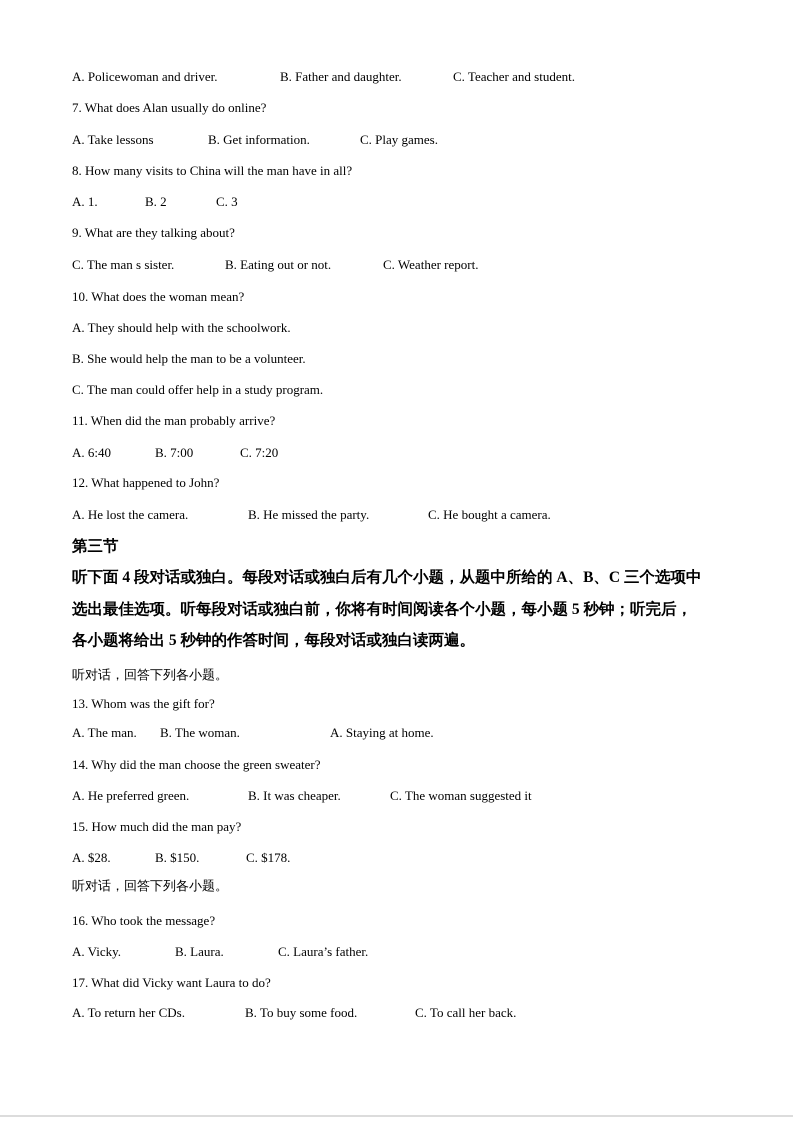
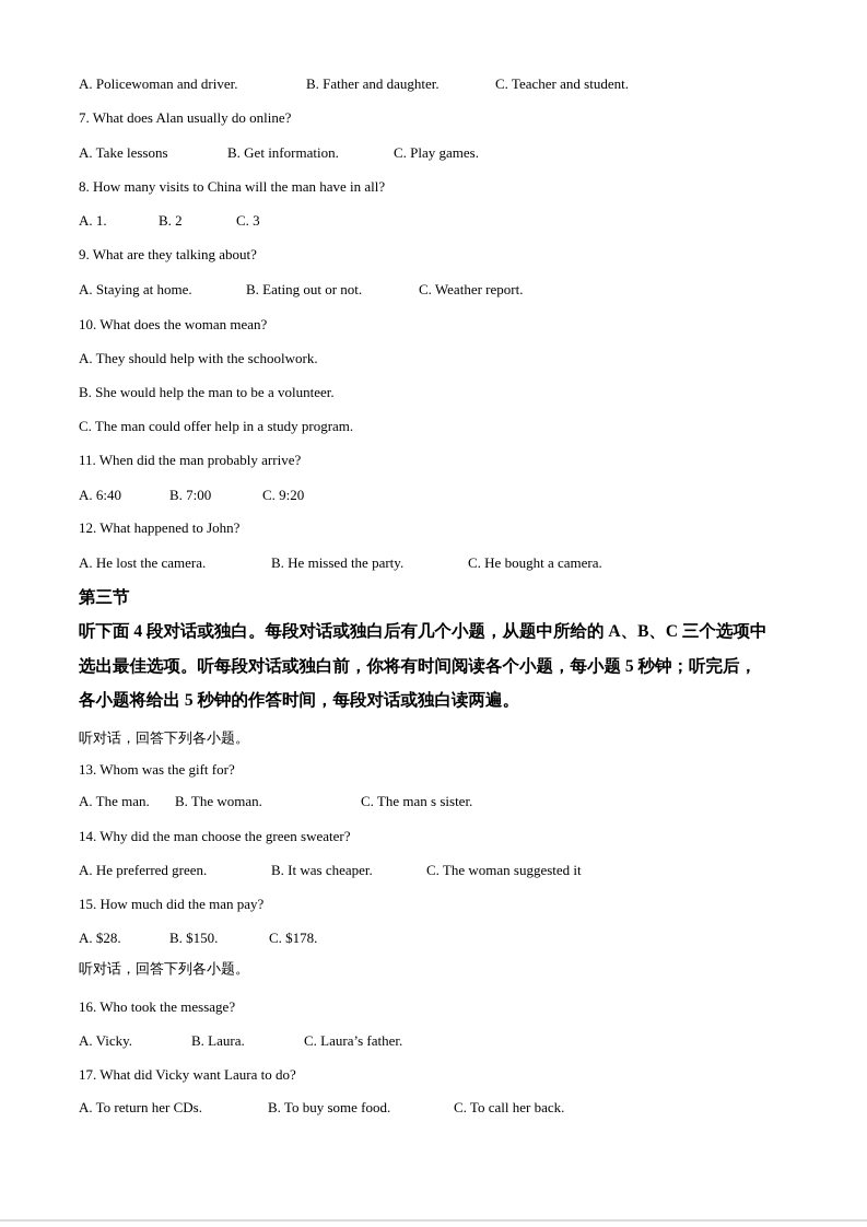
  A. Policewoman and driver.
  B. Father and daughter.
  C. Teacher and student.
  7. What does Alan usually do online?
  A. Take lessons
  B. Get information.
  C. Play games.
  8. How many visits to China will the man have in all?
  A. 1.
  B. 2
  C. 3
  9. What are they talking about?
- C. The man s sister.
+ A. Staying at home.
  B. Eating out or not.
  C. Weather report.
  10. What does the woman mean?
  A. They should help with the schoolwork.
  B. She would help the man to be a volunteer.
  C. The man could offer help in a study program.
  11. When did the man probably arrive?
  A. 6:40
  B. 7:00
- C. 7:20
+ C. 9:20
  12. What happened to John?
  A. He lost the camera.
  B. He missed the party.
  C. He bought a camera.
  第三节
  听下面 4 段对话或独白。每段对话或独白后有几个小题，从题中所给的 A、B、C 三个选项中
  选出最佳选项。听每段对话或独白前，你将有时间阅读各个小题，每小题 5 秒钟；听完后，
  各小题将给出 5 秒钟的作答时间，每段对话或独白读两遍。
  听对话，回答下列各小题。
  13. Whom was the gift for?
  A. The man.
  B. The woman.
- A. Staying at home.
+ C. The man s sister.
  14. Why did the man choose the green sweater?
  A. He preferred green.
  B. It was cheaper.
  C. The woman suggested it
  15. How much did the man pay?
  A. $28.
  B. $150.
  C. $178.
  听对话，回答下列各小题。
  16. Who took the message?
  A. Vicky.
  B. Laura.
  C. Laura’s father.
  17. What did Vicky want Laura to do?
  A. To return her CDs.
  B. To buy some food.
  C. To call her back.
